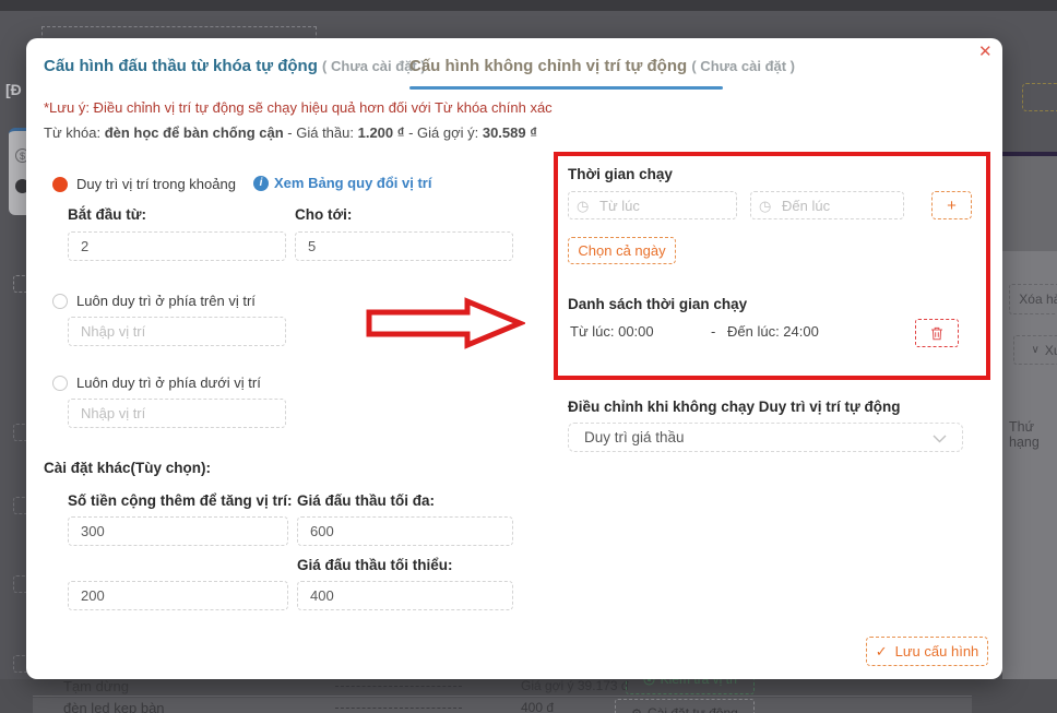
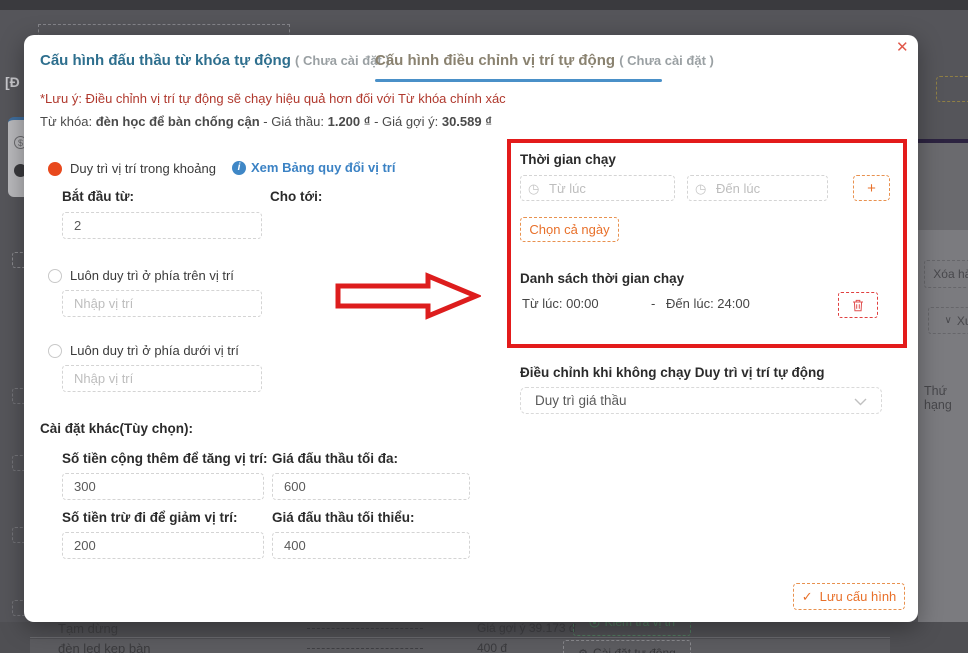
  [Đ
  $
  ∨
  Thứ hạng
  Tạm dừng
  Giá gợi ý 39.173 đ
  Kiểm tra vị trí
  đèn led kẹp bàn
  400 đ
  ✕
  Cấu hình đấu thầu từ khóa tự động ( Chưa cài đặt )
- Cấu hình không chỉnh vị trí tự động ( Chưa cài đặt )
+ Cấu hình điều chỉnh vị trí tự động ( Chưa cài đặt )
  *Lưu ý: Điều chỉnh vị trí tự động sẽ chạy hiệu quả hơn đối với Từ khóa chính xác
  Từ khóa: đèn học để bàn chống cận - Giá thầu: 1.200 ₫ - Giá gợi ý: 30.589 ₫
  Duy trì vị trí trong khoảng
  i
  Xem Bảng quy đổi vị trí
  Bắt đầu từ:
  Cho tới:
  2
- 5
  Luôn duy trì ở phía trên vị trí
  Nhập vị trí
  Luôn duy trì ở phía dưới vị trí
  Nhập vị trí
  Cài đặt khác(Tùy chọn):
  Số tiền cộng thêm để tăng vị trí:
  Giá đấu thầu tối đa:
  300
  600
+ Số tiền trừ đi để giảm vị trí:
  Giá đấu thầu tối thiểu:
  200
  400
  Thời gian chạy
  ◷
  Từ lúc
  ◷
  Đến lúc
  +
  Chọn cả ngày
  Danh sách thời gian chạy
  Từ lúc: 00:00
  -
  Đến lúc: 24:00
  Điều chỉnh khi không chạy Duy trì vị trí tự động
  Duy trì giá thầu
  ✓
  Lưu cấu hình
